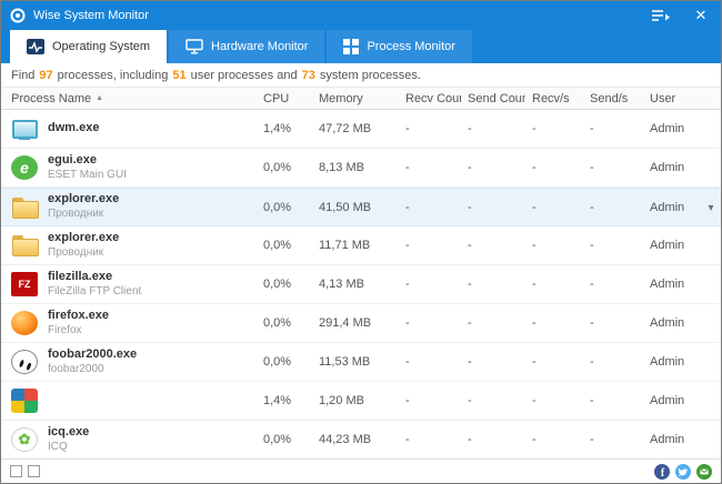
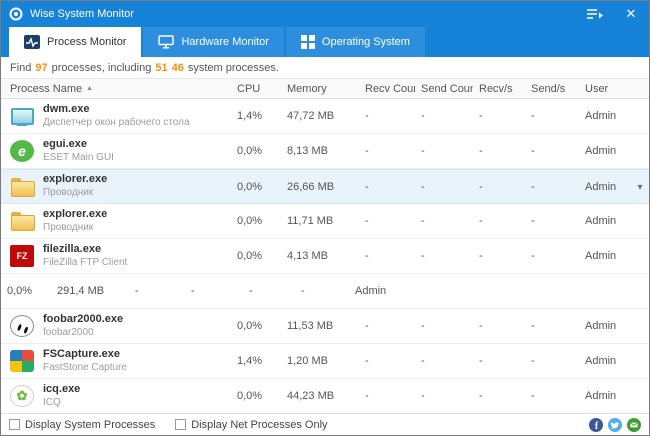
  Wise System Monitor
  ✕
- Operating System
+ Process Monitor
  Hardware Monitor
- Process Monitor
+ Operating System
  Find
  97
  processes, including
  51
- user processes and
- 73
+ 46
  system processes.
  Process Name
  CPU
  Memory
  Recv Cou
  Send Coun
  Recv/s
  Send/s
  User
  dwm.exe
+ Диспетчер окон рабочего стола
  1,4%
  47,72 MB
  -
  -
  -
  -
  Admin
  egui.exe
  ESET Main GUI
  0,0%
  8,13 MB
  -
  -
  -
  -
  Admin
  explorer.exe
  Проводник
  0,0%
- 41,50 MB
+ 26,66 MB
  -
  -
  -
  -
  Admin
  ▾
  explorer.exe
  Проводник
  0,0%
  11,71 MB
  -
  -
  -
  -
  Admin
  filezilla.exe
  FileZilla FTP Client
  0,0%
  4,13 MB
  -
  -
  -
  -
  Admin
- firefox.exe
- Firefox
  0,0%
  291,4 MB
  -
  -
  -
  -
  Admin
  foobar2000.exe
  foobar2000
  0,0%
  11,53 MB
  -
  -
  -
  -
  Admin
+ FSCapture.exe
+ FastStone Capture
  1,4%
  1,20 MB
  -
  -
  -
  -
  Admin
  icq.exe
  ICQ
  0,0%
  44,23 MB
  -
  -
  -
  -
  Admin
+ Display System Processes
+ Display Net Processes Only
  f
